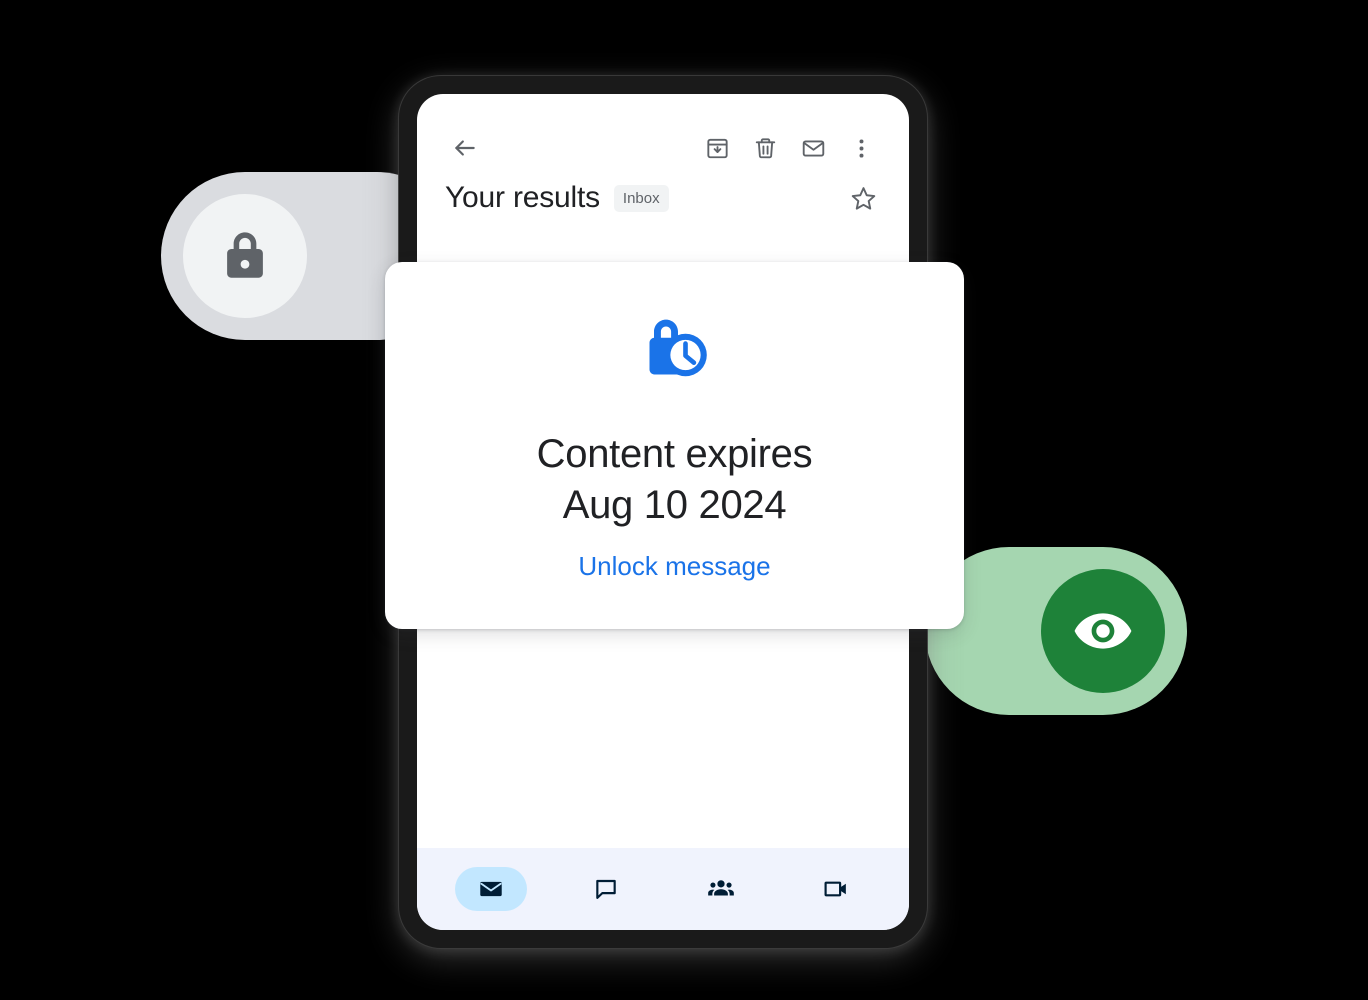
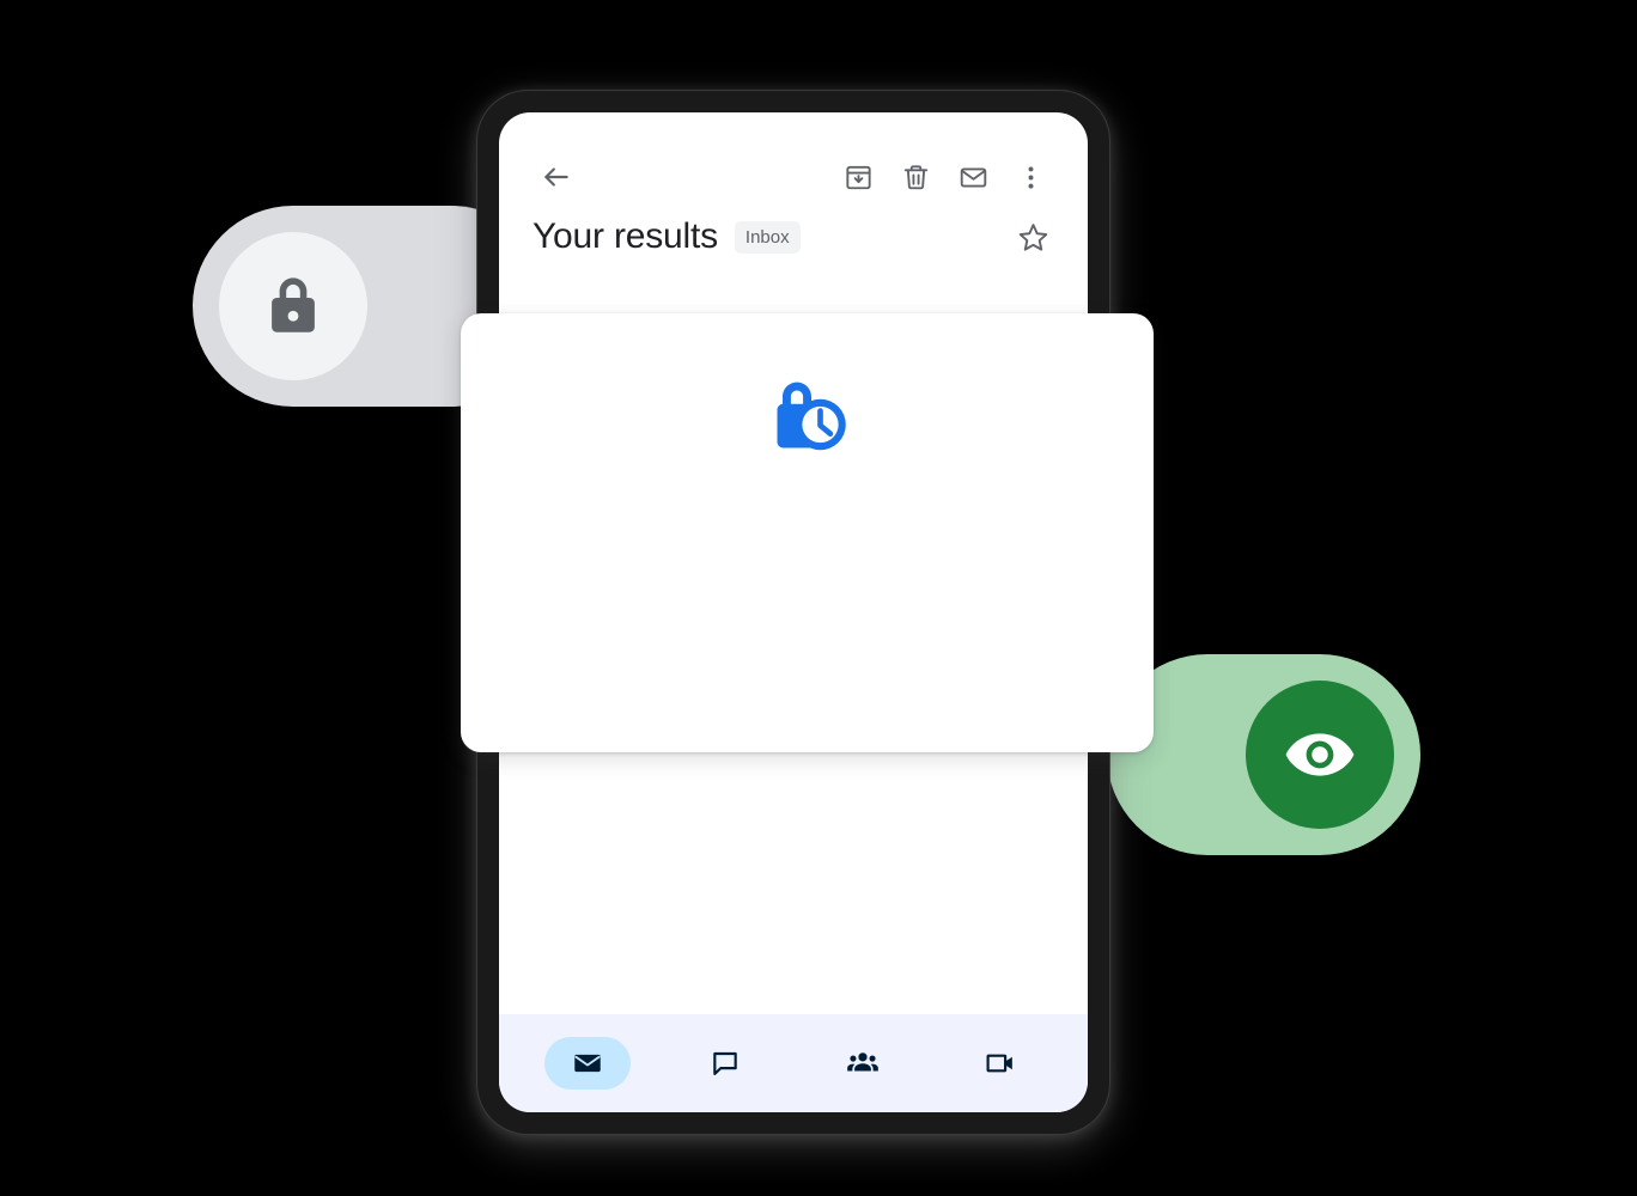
  Your results
  Inbox
- Content expires
- Aug 10 2024
- Unlock message
